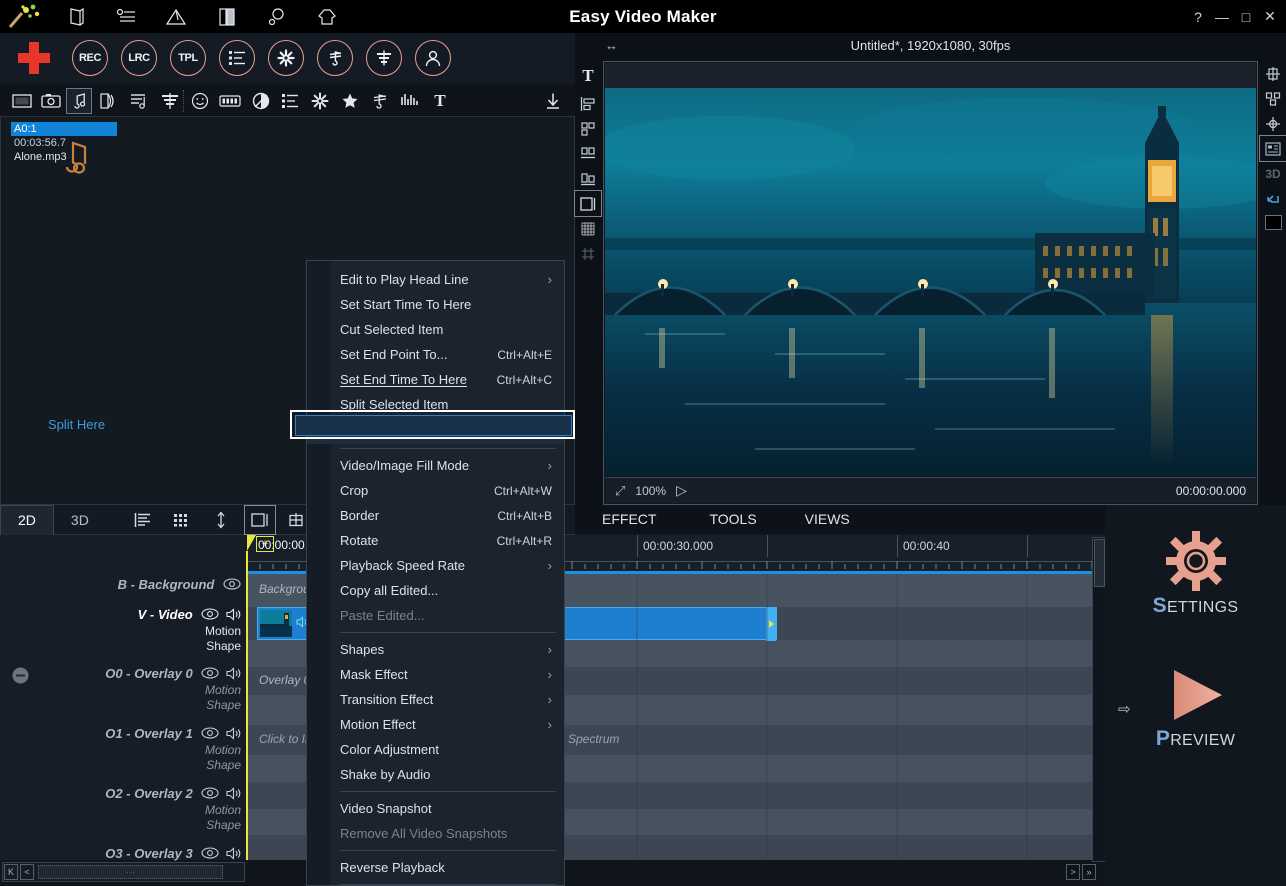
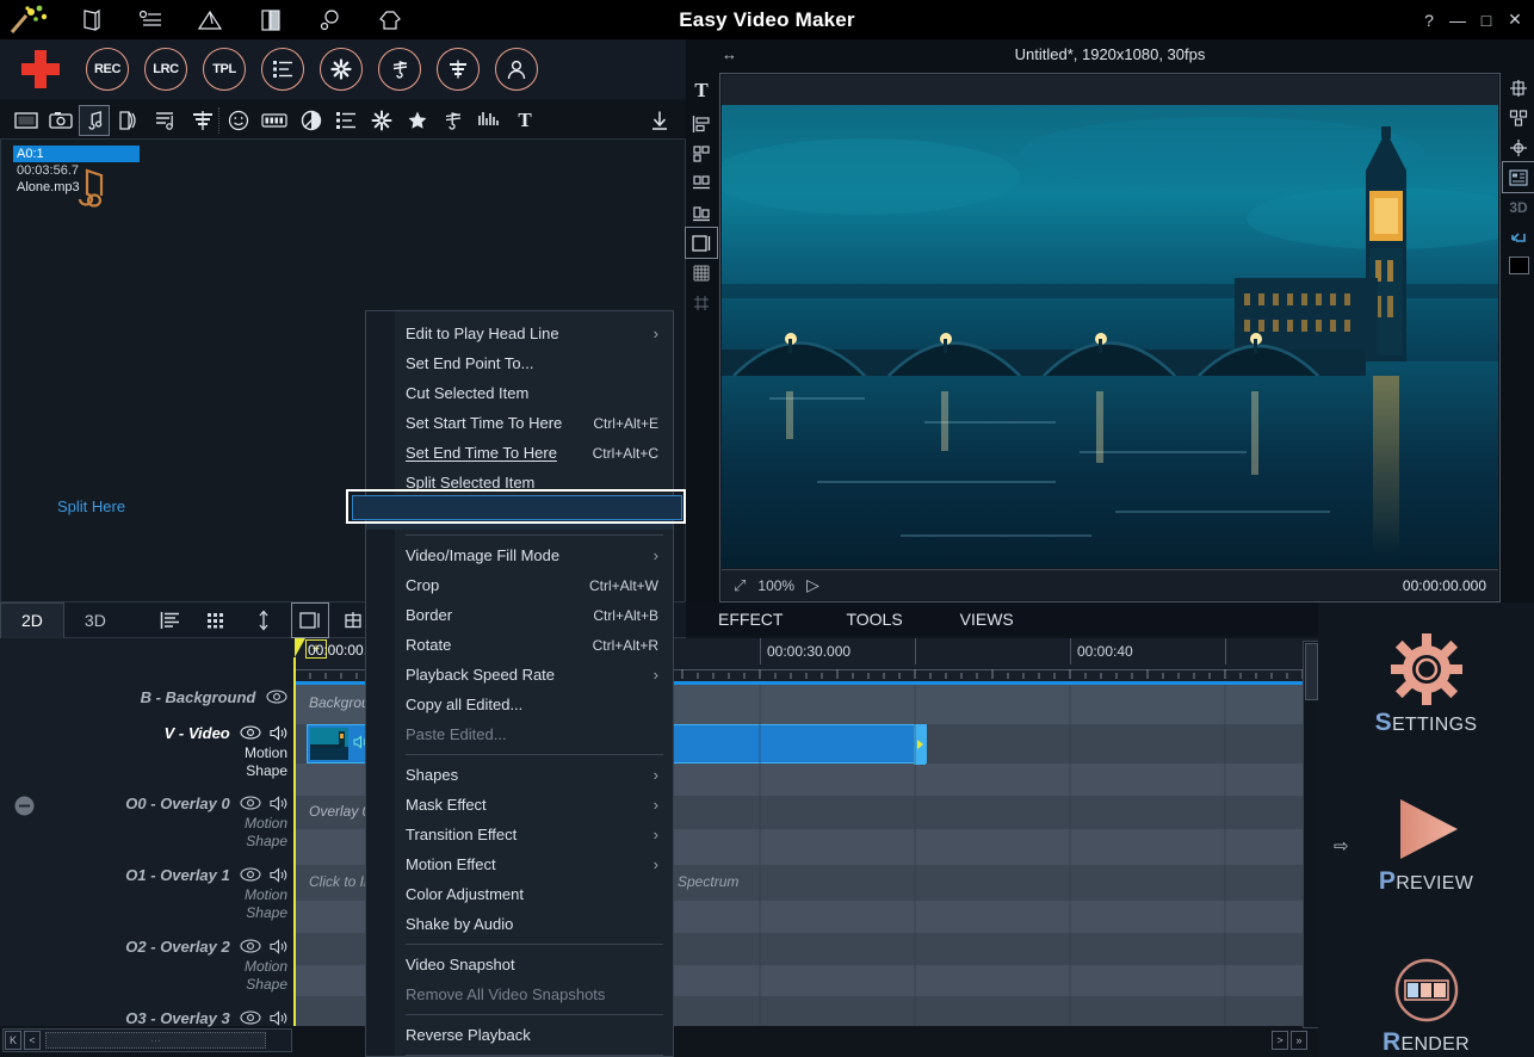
  Easy Video Maker
  ?
  —
  □
  ✕
  REC
  LRC
  TPL
  T
  A0:1
  00:03:56.7
  Alone.mp3
  ↔
  Untitled*, 1920x1080, 30fps
  T
  3D
  ⤢
  100%
  ▷
  00:00:00.000
  EFFECT
  TOOLS
  VIEWS
  2D
  3D
  B - Background
  V - Video
  Motion
  Shape
  O0 - Overlay 0
  Motion
  Shape
  O1 - Overlay 1
  Motion
  Shape
  O2 - Overlay 2
  Motion
  Shape
  O3 - Overlay 3
  00:00:30.000
  00:00:40
  +
  00:00:00
  Backgro
  Overlay
  >
  »
  K
  <
  ···
  ⇨
  SETTINGS
  PREVIEW
+ RENDER
  Edit to Play Head Line
  ›
- Set Start Time To Here
+ Set End Point To...
  Cut Selected Item
- Set End Point To...
+ Set Start Time To Here
  Ctrl+Alt+E
  Set End Time To Here
  Ctrl+Alt+C
  Split Selected Item
  Video/Image Fill Mode
  ›
  Crop
  Ctrl+Alt+W
  Border
  Ctrl+Alt+B
  Rotate
  Ctrl+Alt+R
  Playback Speed Rate
  ›
  Copy all Edited...
  Paste Edited...
  Shapes
  ›
  Mask Effect
  ›
  Transition Effect
  ›
  Motion Effect
  ›
  Color Adjustment
  Shake by Audio
  Video Snapshot
  Remove All Video Snapshots
  Reverse Playback
  Split Here
